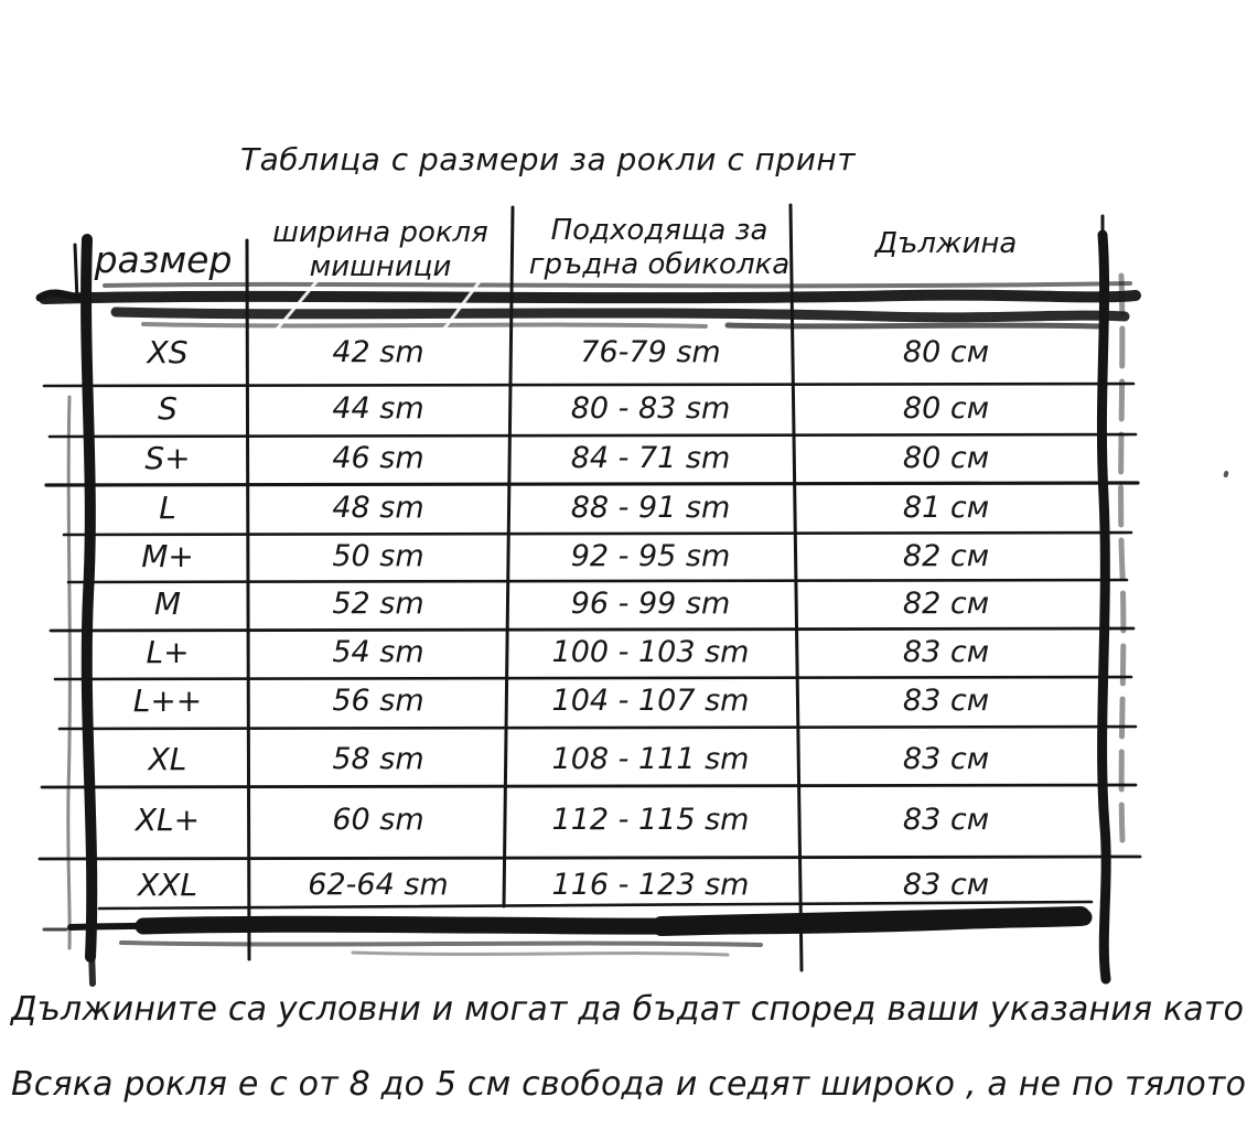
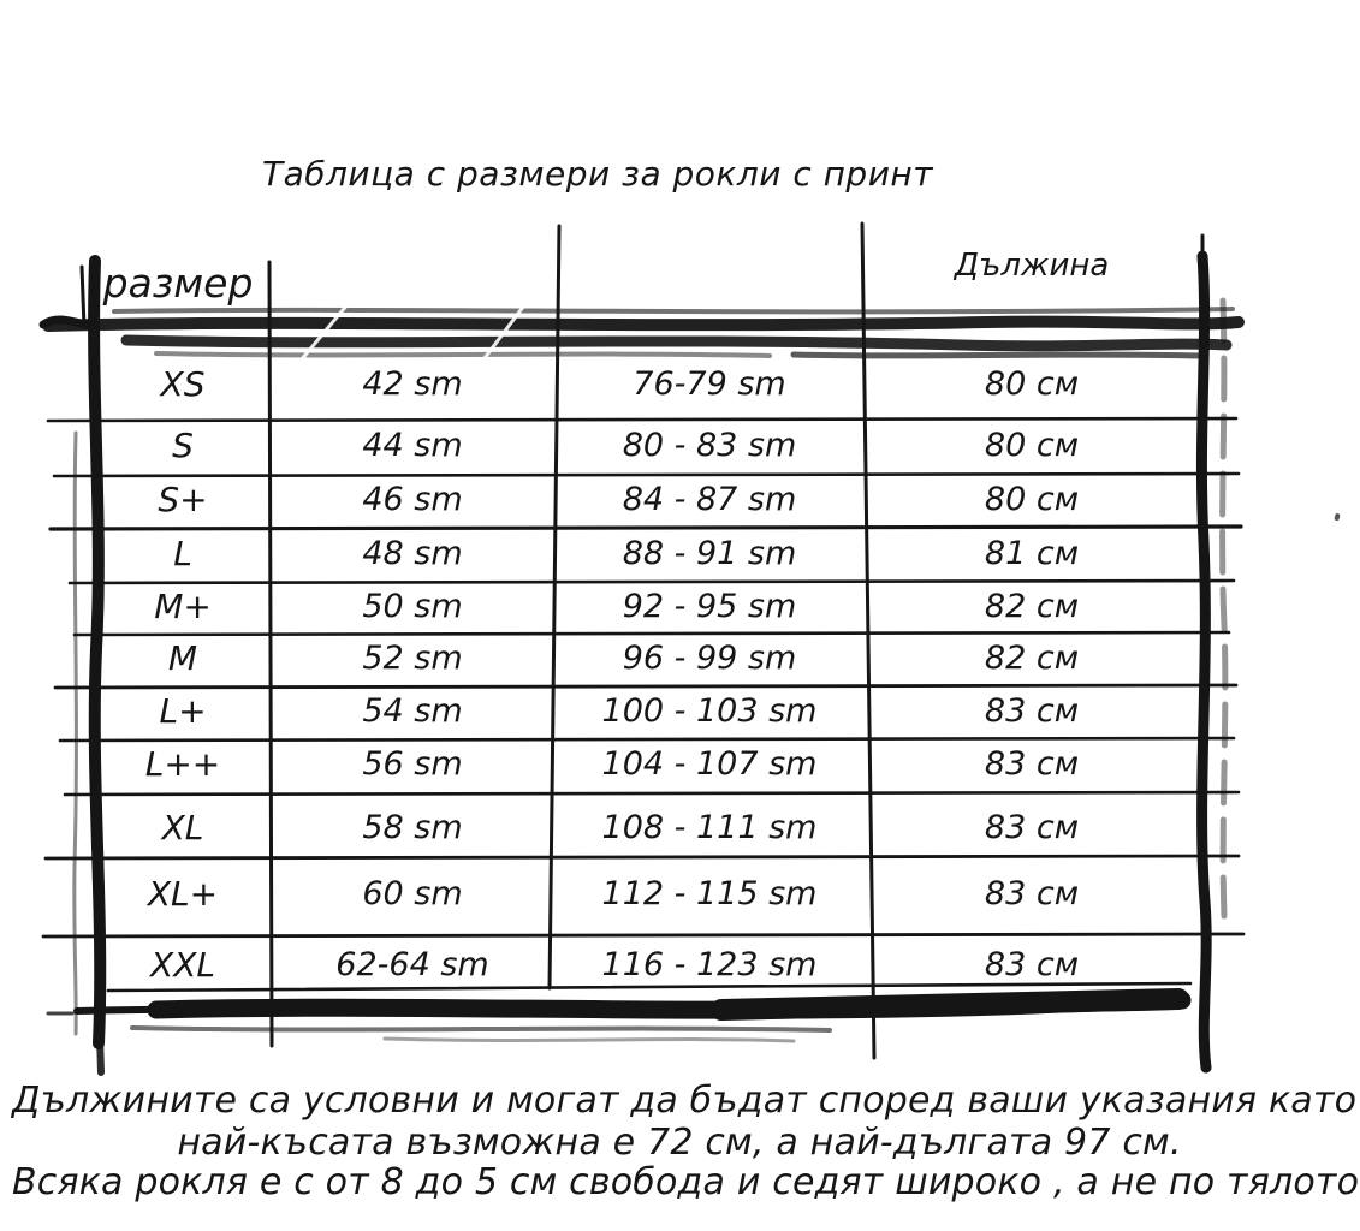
  Таблица с размери за рокли с принт
  размер
- ширина рокля мишници
- Подходяща за гръдна обиколка
  Дължина
  XS
  42 sm
  76-79 sm
  80 см
  S
  44 sm
  80 - 83 sm
  80 см
  S+
  46 sm
- 84 - 71 sm
+ 84 - 87 sm
  80 см
  L
  48 sm
  88 - 91 sm
  81 см
  M+
  50 sm
  92 - 95 sm
  82 см
  M
  52 sm
  96 - 99 sm
  82 см
  L+
  54 sm
  100 - 103 sm
  83 см
  L++
  56 sm
  104 - 107 sm
  83 см
  XL
  58 sm
  108 - 111 sm
  83 см
  XL+
  60 sm
  112 - 115 sm
  83 см
  XXL
  62-64 sm
  116 - 123 sm
  83 см
  Дължините са условни и могат да бъдат според ваши указания като
+ най-късата възможна е 72 см, а най-дългата 97 см.
  Всяка рокля е с от 8 до 5 см свобода и седят широко , а не по тялото
